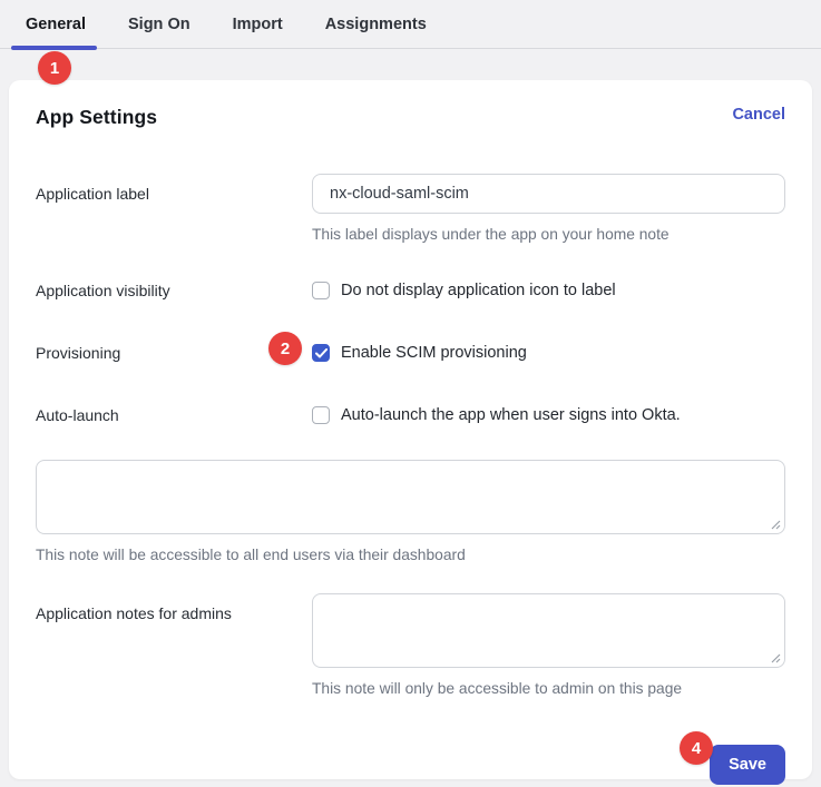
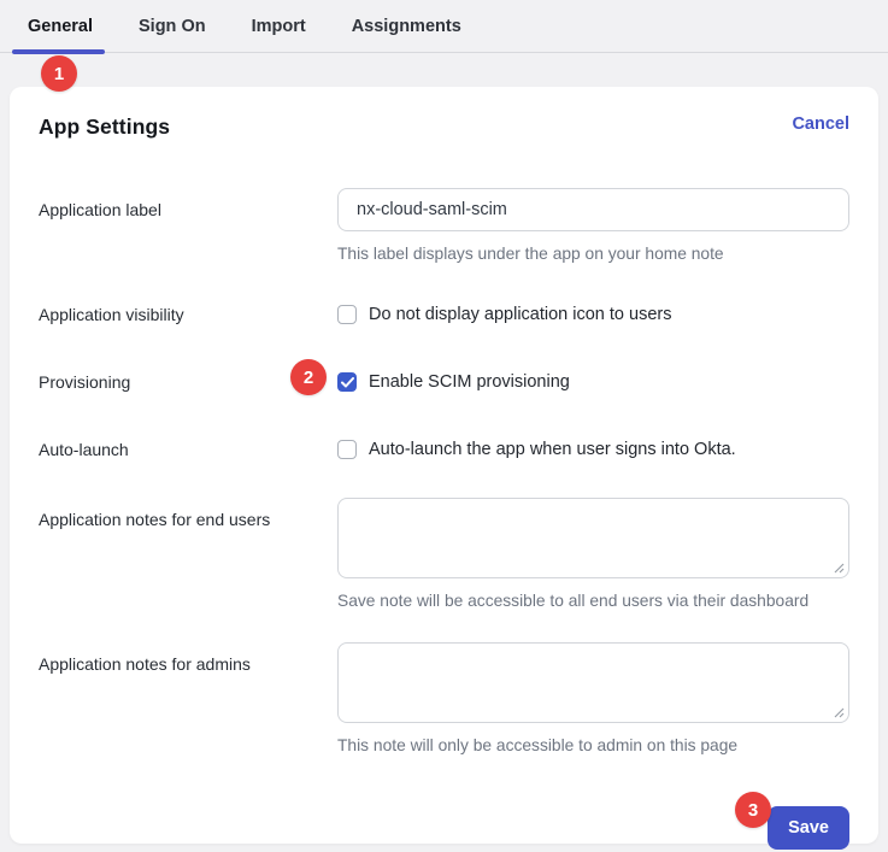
  General
  Sign On
  Import
  Assignments
  1
  2
- 4
+ 3
  App Settings
  Cancel
  Application label
  nx-cloud-saml-scim
  This label displays under the app on your home note
  Application visibility
- Do not display application icon to label
+ Do not display application icon to users
  Provisioning
  Enable SCIM provisioning
  Auto-launch
  Auto-launch the app when user signs into Okta.
+ Application notes for end users
- This note will be accessible to all end users via their dashboard
+ Save note will be accessible to all end users via their dashboard
  Application notes for admins
  This note will only be accessible to admin on this page
  Save
